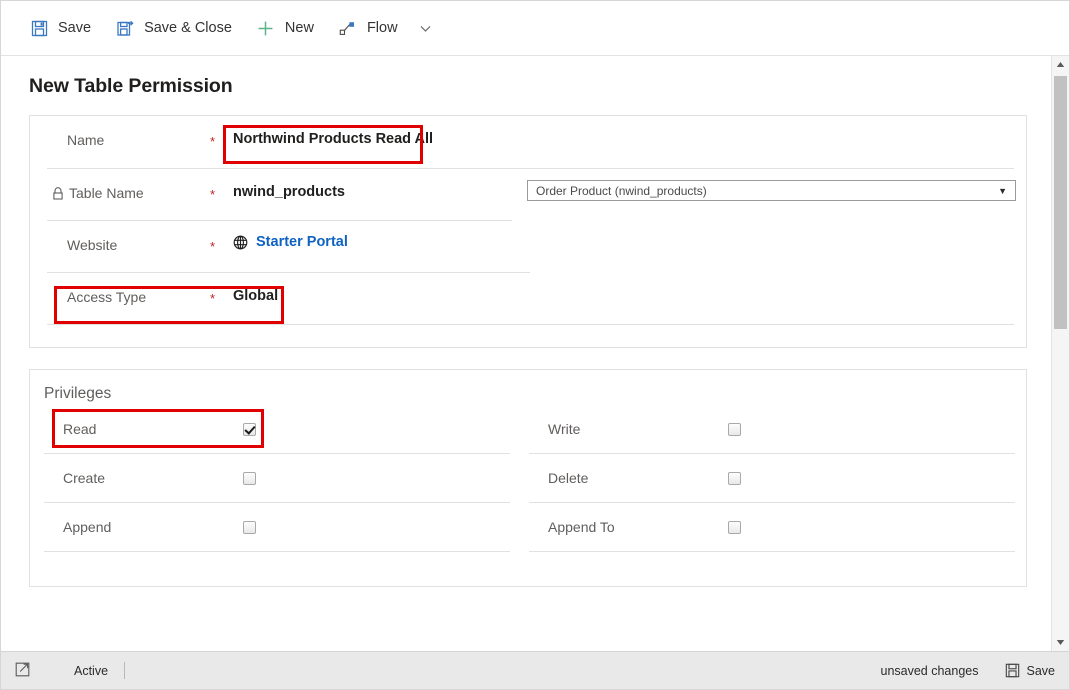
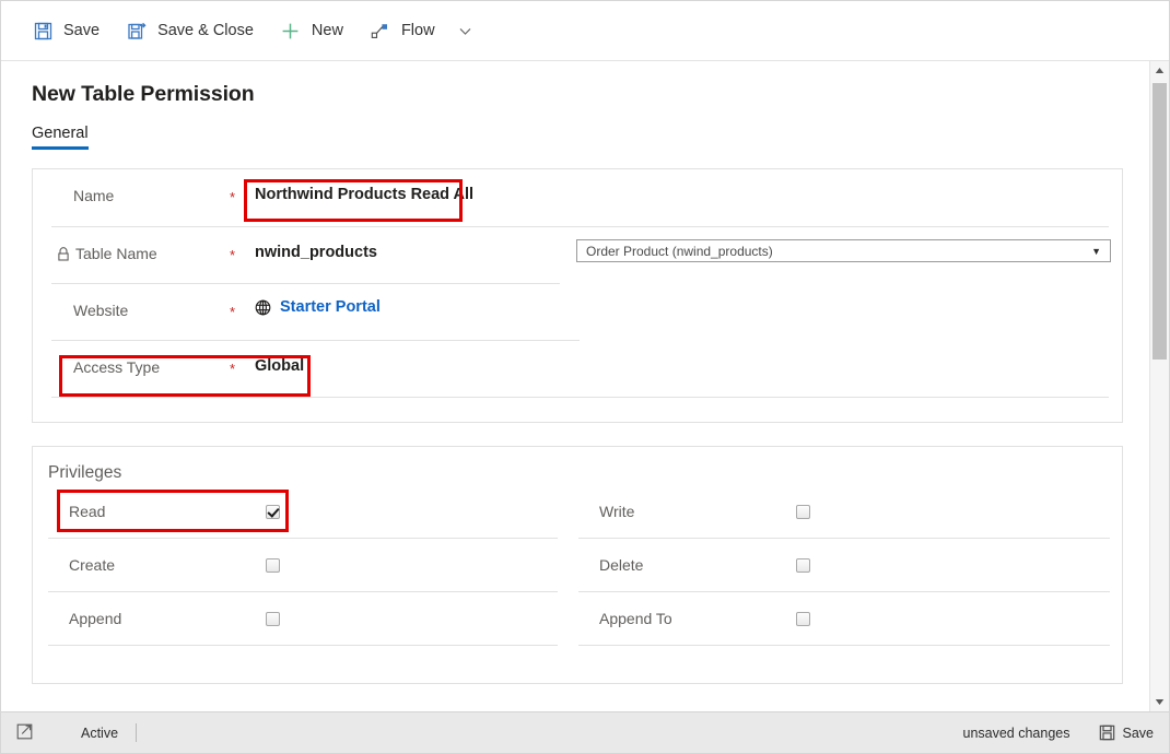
  Save
  Save & Close
  New
  Flow
  New Table Permission
+ General
  Name
  *
  Northwind Products Read All
  Table Name
  *
  nwind_products
  Order Product (nwind_products)
  ▼
  Website
  *
  Starter Portal
  Access Type
  *
  Global
  Privileges
  Read
  Create
  Append
  Write
  Delete
  Append To
  Active
  unsaved changes
  Save
